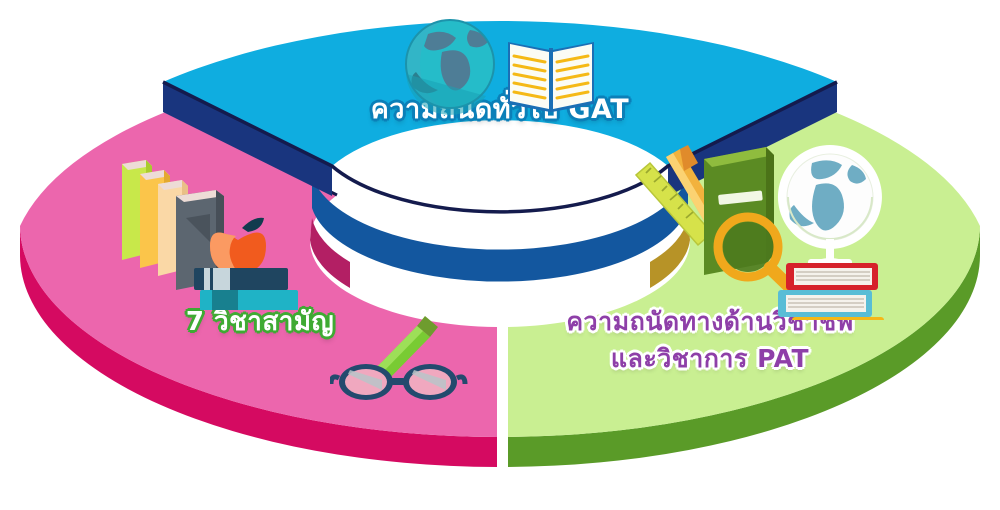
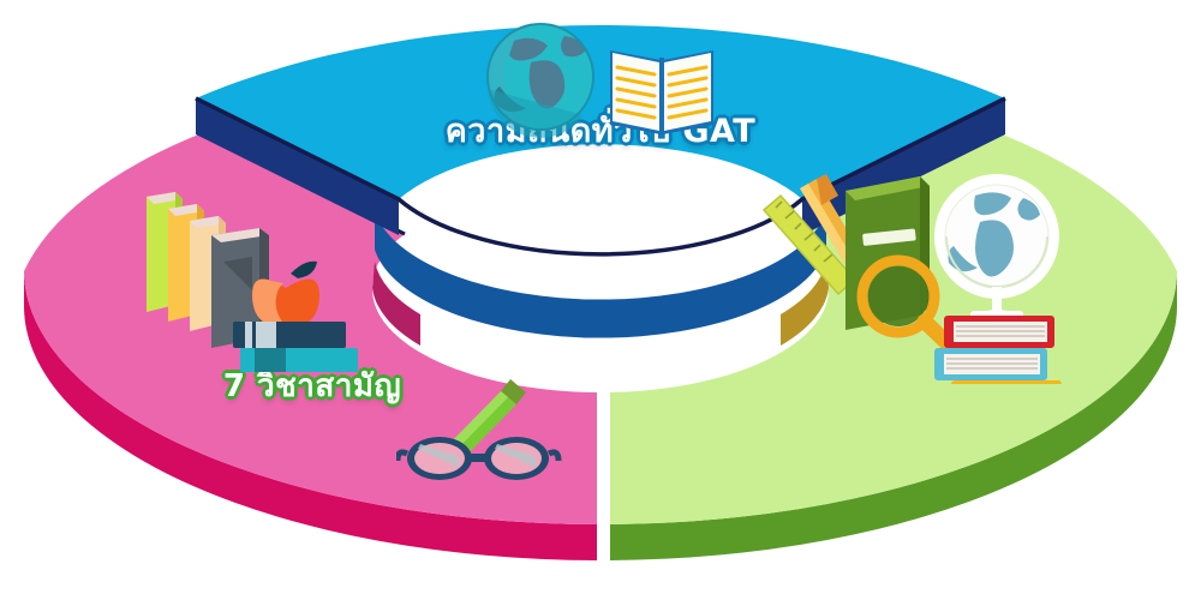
  ความถนัดทั่วไ GAT
  7 วิชาสามัญ
- ความถนัดทางด้านวิชาชีพ
- และวิชาการ PAT
